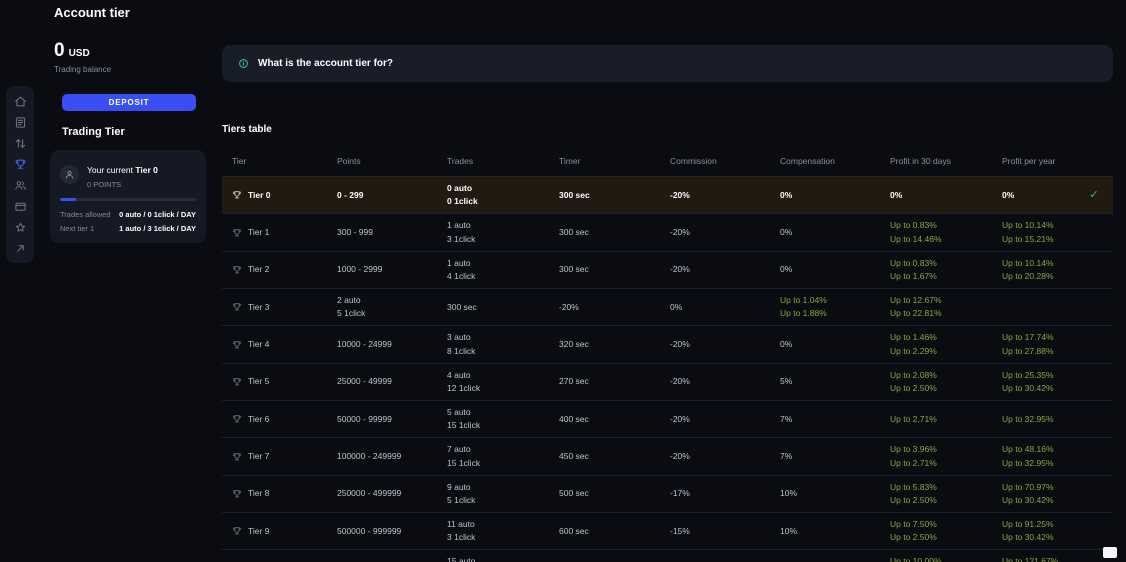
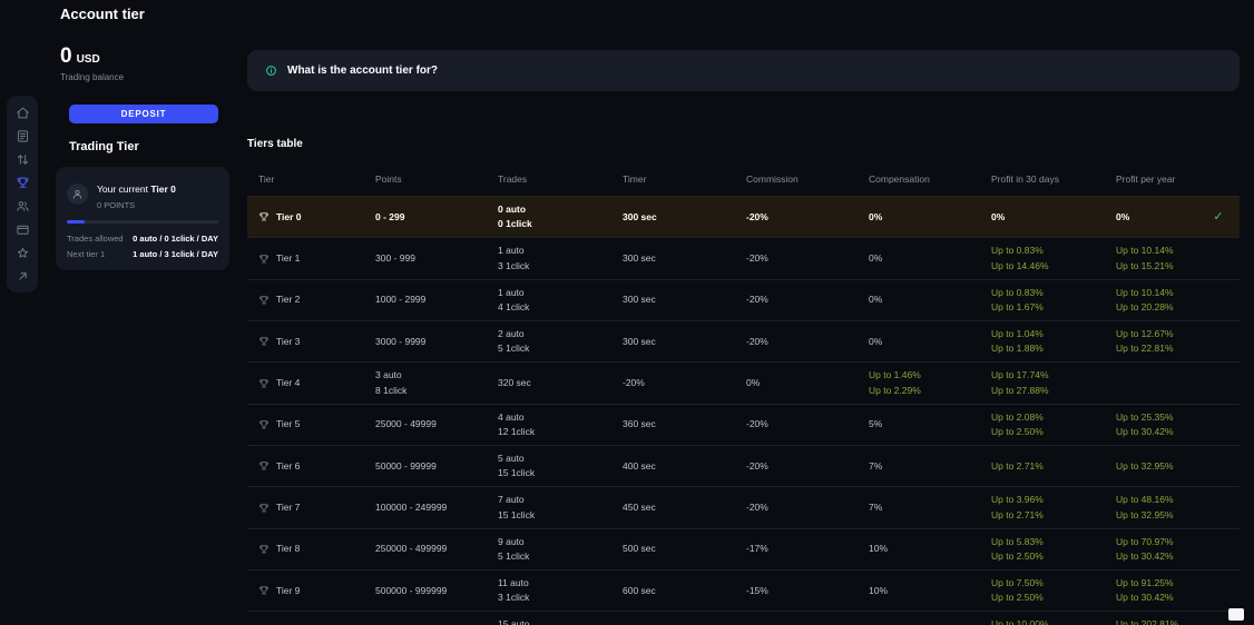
  Account tier
  0
  USD
  Trading balance
  DEPOSIT
  Trading Tier
  Your current Tier 0
  0 POINTS
  Trades allowed
  0 auto / 0 1click / DAY
  Next tier 1
  1 auto / 3 1click / DAY
  What is the account tier for?
  Tiers table
  Tier
  Points
  Trades
  Timer
  Commission
  Compensation
  Profit in 30 days
  Profit per year
  Tier 0
  0 - 299
  0 auto
  0 1click
  300 sec
  -20%
  0%
  0%
  0%
  ✓
  Tier 1
  300 - 999
  1 auto
  3 1click
  300 sec
  -20%
  0%
  Up to 0.83%
  Up to 14.46%
  Up to 10.14%
  Up to 15.21%
  Tier 2
  1000 - 2999
  1 auto
  4 1click
  300 sec
  -20%
  0%
  Up to 0.83%
  Up to 1.67%
  Up to 10.14%
  Up to 20.28%
  Tier 3
+ 3000 - 9999
  2 auto
  5 1click
  300 sec
  -20%
  0%
  Up to 1.04%
  Up to 1.88%
  Up to 12.67%
  Up to 22.81%
  Tier 4
- 10000 - 24999
  3 auto
  8 1click
  320 sec
  -20%
  0%
  Up to 1.46%
  Up to 2.29%
  Up to 17.74%
  Up to 27.88%
  Tier 5
  25000 - 49999
  4 auto
  12 1click
- 270 sec
+ 360 sec
  -20%
  5%
  Up to 2.08%
  Up to 2.50%
  Up to 25.35%
  Up to 30.42%
  Tier 6
  50000 - 99999
  5 auto
  15 1click
  400 sec
  -20%
  7%
  Up to 2.71%
  Up to 32.95%
  Tier 7
  100000 - 249999
  7 auto
  15 1click
  450 sec
  -20%
  7%
  Up to 3.96%
  Up to 2.71%
  Up to 48.16%
  Up to 32.95%
  Tier 8
  250000 - 499999
  9 auto
  5 1click
  500 sec
  -17%
  10%
  Up to 5.83%
  Up to 2.50%
  Up to 70.97%
  Up to 30.42%
  Tier 9
  500000 - 999999
  11 auto
  3 1click
  600 sec
  -15%
  10%
  Up to 7.50%
  Up to 2.50%
  Up to 91.25%
  Up to 30.42%
  15 auto
  Up to 10.00%
- Up to 121.67%
+ Up to 202.81%
